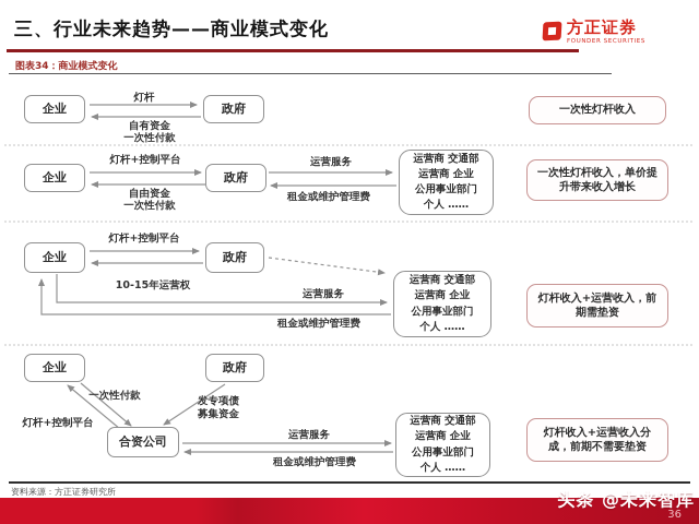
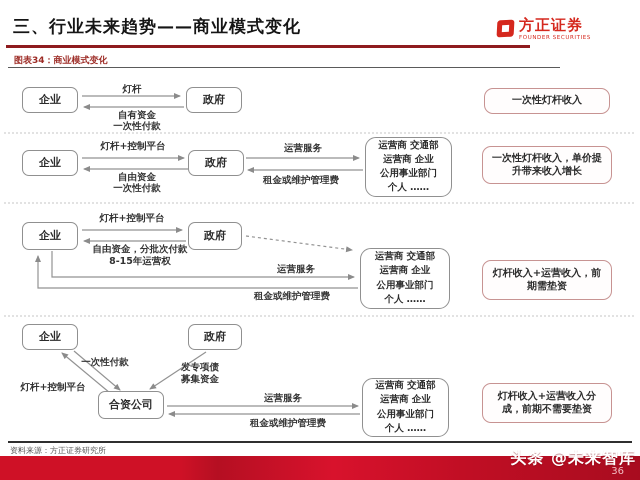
  三、行业未来趋势——商业模式变化
  方正证券
  图表34：商业模式变化
  企业
  政府
  灯杆
  自有资金
  一次性付款
  一次性灯杆收入
  企业
  政府
  灯杆+控制平台
  自由资金
  一次性付款
  运营服务
  租金或维护管理费
  运营商 交通部
  运营商 企业
  公用事业部门
  个人 ……
  一次性灯杆收入，单价提升带来收入增长
  企业
  政府
  灯杆+控制平台
+ 自由资金，分批次付款
- 10-15年运营权
+ 8-15年运营权
  运营服务
  租金或维护管理费
  运营商 交通部
  运营商 企业
  公用事业部门
  个人 ……
  灯杆收入+运营收入，前期需垫资
  企业
  政府
  一次性付款
  灯杆+控制平台
  发专项债
  募集资金
  合资公司
  运营服务
  租金或维护管理费
  运营商 交通部
  运营商 企业
  公用事业部门
  个人 ……
  灯杆收入+运营收入分成，前期不需要垫资
  资料来源：方正证券研究所
  头条 @未来智库
  36
